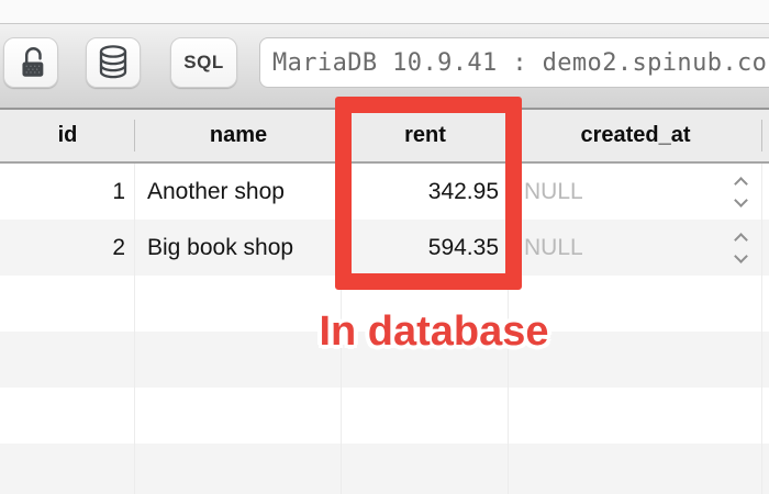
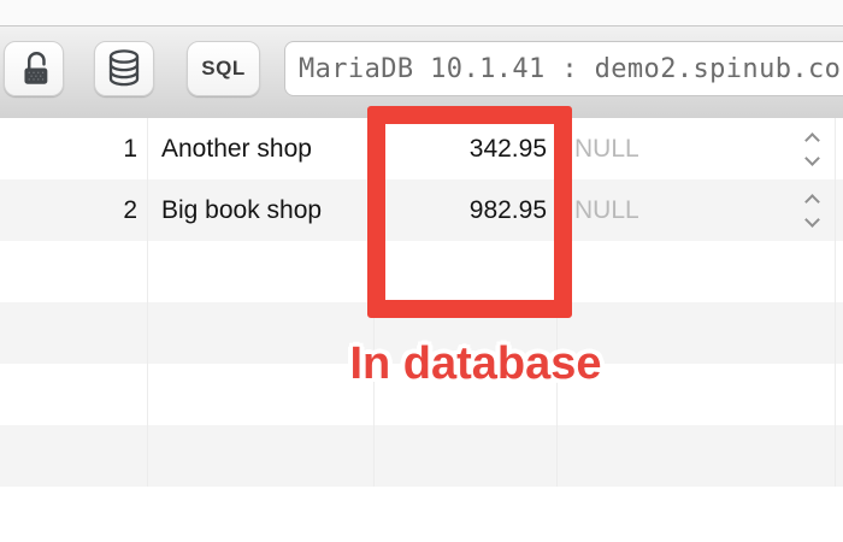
  SQL
- MariaDB 10.9.41 : demo2.spinub.co
+ MariaDB 10.1.41 : demo2.spinub.co
- id
- name
- rent
- created_at
  1
  Another shop
  342.95
  NULL
  2
  Big book shop
- 594.35
+ 982.95
  NULL
  In database
